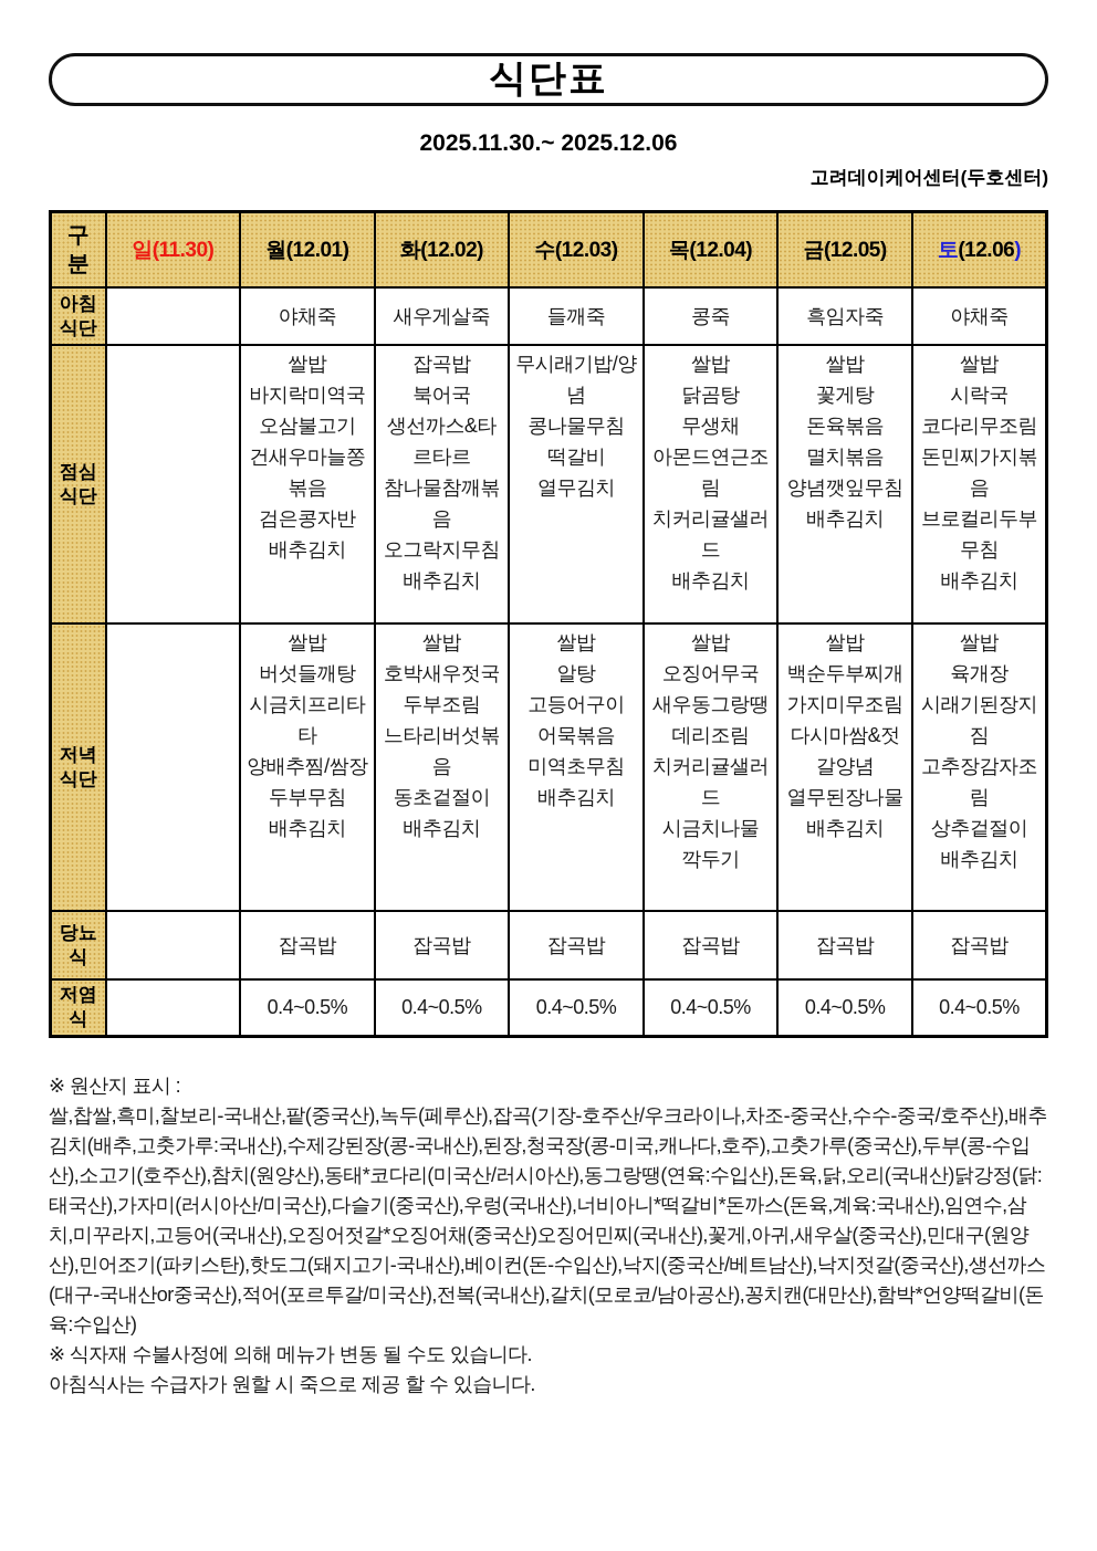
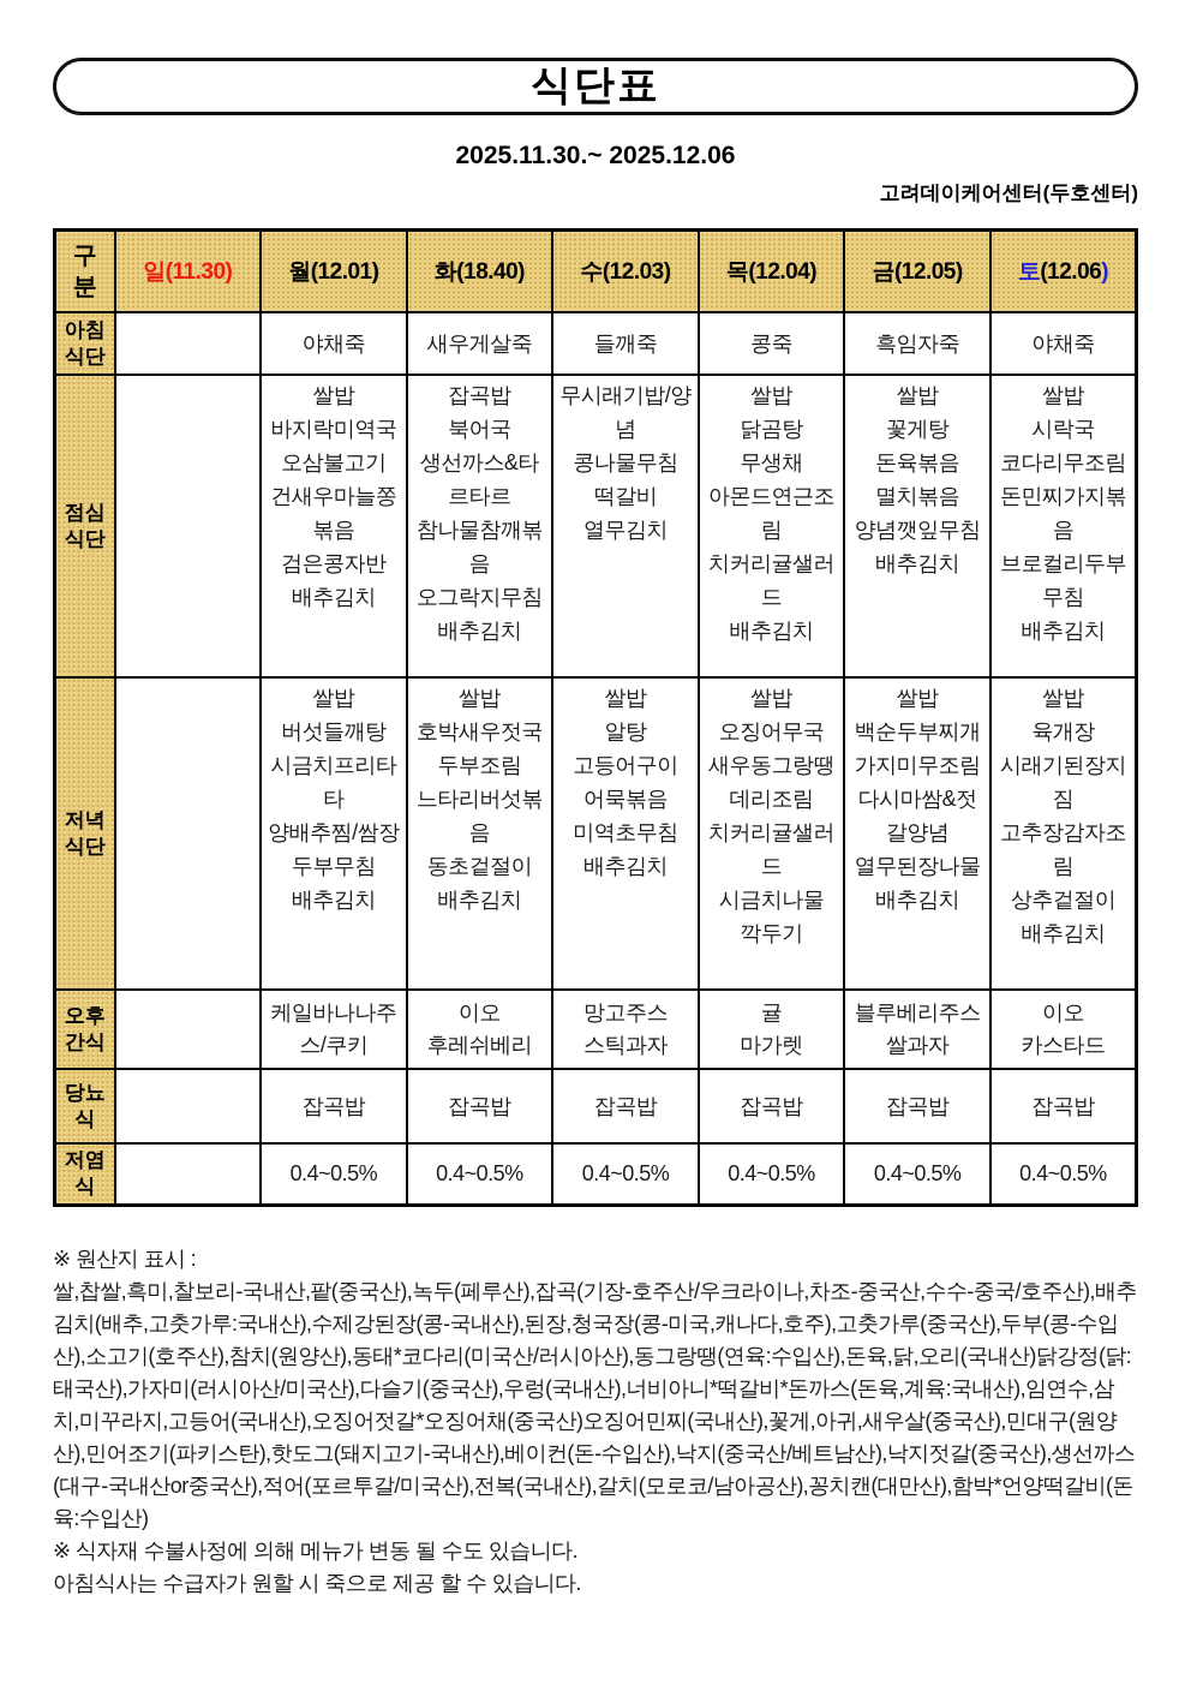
  식단표
  2025.11.30.~ 2025.12.06
  고려데이케어센터(두호센터)
- 구 분	일(11.30)	월(12.01)	화(12.02)	수(12.03)	목(12.04)	금(12.05)	토(12.06)
+ 구 분	일(11.30)	월(12.01)	화(18.40)	수(12.03)	목(12.04)	금(12.05)	토(12.06)
  아침 식단		야채죽	새우게살죽	들깨죽	콩죽	흑임자죽	야채죽
  점심 식단		쌀밥 바지락미역국 오삼불고기 건새우마늘쫑볶음 검은콩자반 배추김치	잡곡밥 북어국 생선까스&타르타르 참나물참깨볶음 오그락지무침 배추김치	무시래기밥/양념 콩나물무침 떡갈비 열무김치	쌀밥 닭곰탕 무생채 아몬드연근조림 치커리귤샐러드 배추김치	쌀밥 꽃게탕 돈육볶음 멸치볶음 양념깻잎무침 배추김치	쌀밥 시락국 코다리무조림 돈민찌가지볶음 브로컬리두부무침 배추김치
  저녁 식단		쌀밥 버섯들깨탕 시금치프리타타 양배추찜/쌈장 두부무침 배추김치	쌀밥 호박새우젓국 두부조림 느타리버섯볶음 동초겉절이 배추김치	쌀밥 알탕 고등어구이 어묵볶음 미역초무침 배추김치	쌀밥 오징어무국 새우동그랑땡 데리조림 치커리귤샐러드 시금치나물 깍두기	쌀밥 백순두부찌개 가지미무조림 다시마쌈&젓갈양념 열무된장나물 배추김치	쌀밥 육개장 시래기된장지짐 고추장감자조림 상추겉절이 배추김치
+ 오후 간식		케일바나나주스/쿠키	이오 후레쉬베리	망고주스 스틱과자	귤 마가렛	블루베리주스 쌀과자	이오 카스타드
  당뇨 식		잡곡밥	잡곡밥	잡곡밥	잡곡밥	잡곡밥	잡곡밥
  저염 식		0.4~0.5%	0.4~0.5%	0.4~0.5%	0.4~0.5%	0.4~0.5%	0.4~0.5%
  ※ 원산지 표시 :
  쌀,찹쌀,흑미,찰보리-국내산,팥(중국산),녹두(페루산),잡곡(기장-호주산/우크라이나,차조-중국산,수수-중국/호주산),배추김치(배추,고춧가루:국내산),수제강된장(콩-국내산),된장,청국장(콩-미국,캐나다,호주),고춧가루(중국산),두부(콩-수입산),소고기(호주산),참치(원양산),동태*코다리(미국산/러시아산),동그랑땡(연육:수입산),돈육,닭,오리(국내산)닭강정(닭:태국산),가자미(러시아산/미국산),다슬기(중국산),우렁(국내산),너비아니*떡갈비*돈까스(돈육,계육:국내산),임연수,삼치,미꾸라지,고등어(국내산),오징어젓갈*오징어채(중국산)오징어민찌(국내산),꽃게,아귀,새우살(중국산),민대구(원양산),민어조기(파키스탄),핫도그(돼지고기-국내산),베이컨(돈-수입산),낙지(중국산/베트남산),낙지젓갈(중국산),생선까스(대구-국내산or중국산),적어(포르투갈/미국산),전복(국내산),갈치(모로코/남아공산),꽁치캔(대만산),함박*언양떡갈비(돈육:수입산)
  ※ 식자재 수불사정에 의해 메뉴가 변동 될 수도 있습니다.
  아침식사는 수급자가 원할 시 죽으로 제공 할 수 있습니다.
